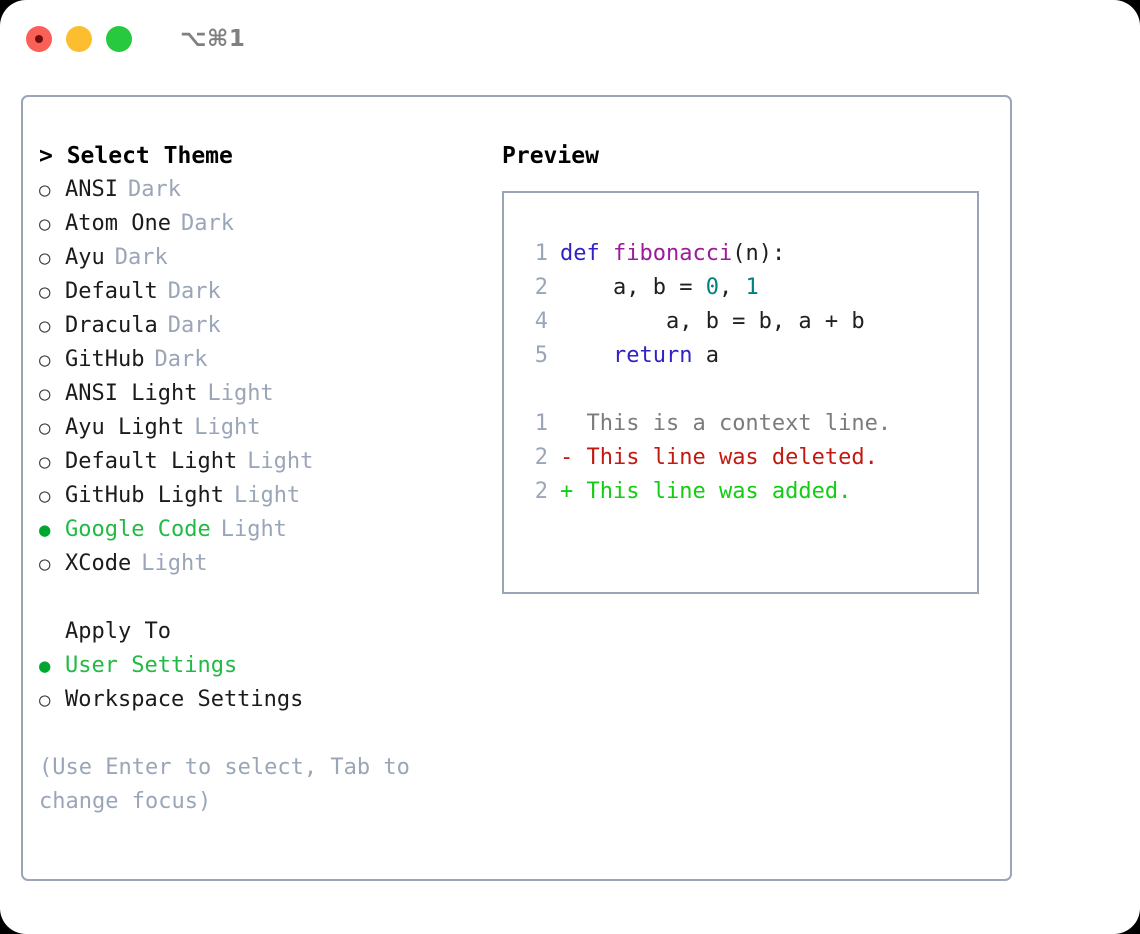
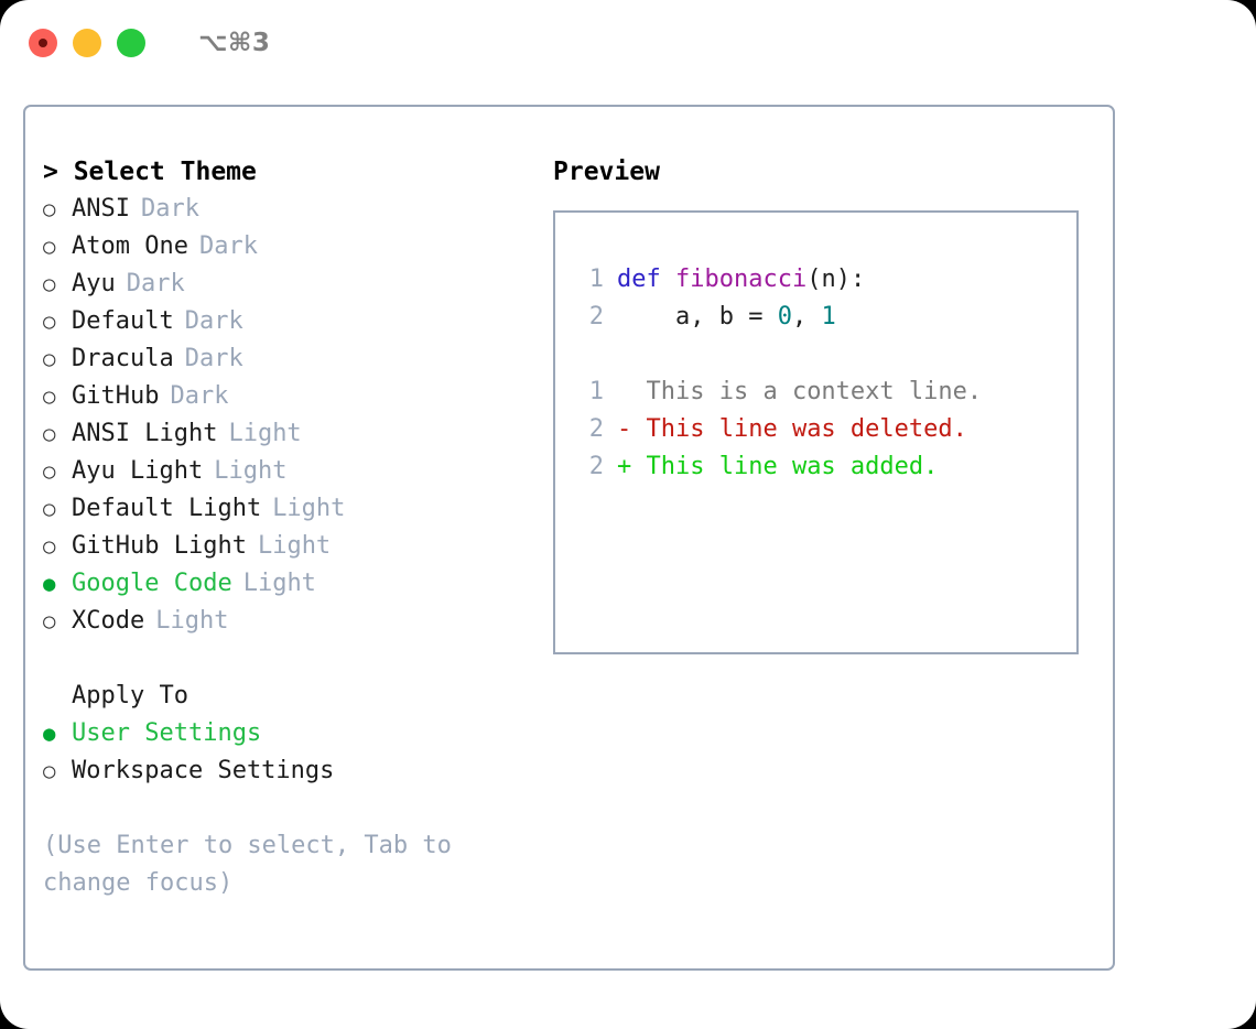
- ⌥⌘1
+ ⌥⌘3
  > Select Theme
  ○
  ANSI
  Dark
  ○
  Atom One
  Dark
  ○
  Ayu
  Dark
  ○
  Default
  Dark
  ○
  Dracula
  Dark
  ○
  GitHub
  Dark
  ○
  ANSI Light
  Light
  ○
  Ayu Light
  Light
  ○
  Default Light
  Light
  ○
  GitHub Light
  Light
  ●
  Google Code
  Light
  ○
  XCode
  Light
  Apply To
  ●
  User Settings
  ○
  Workspace Settings
  (Use Enter to select, Tab to change focus)
  Preview
  1
  def fibonacci(n):
  2
  a, b = 0, 1
- 4
- a, b = b, a + b
- 5
- return a
  1
  This is a context line.
  2
  - This line was deleted.
  2
  + This line was added.
